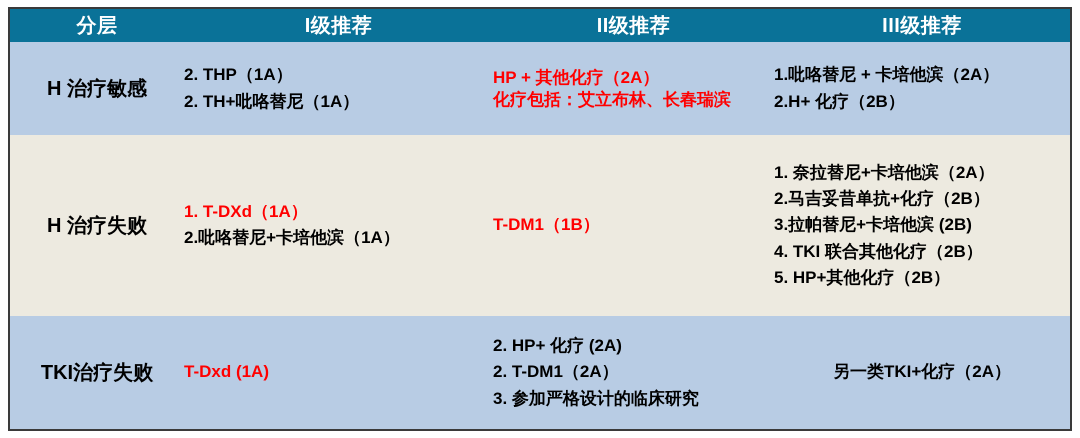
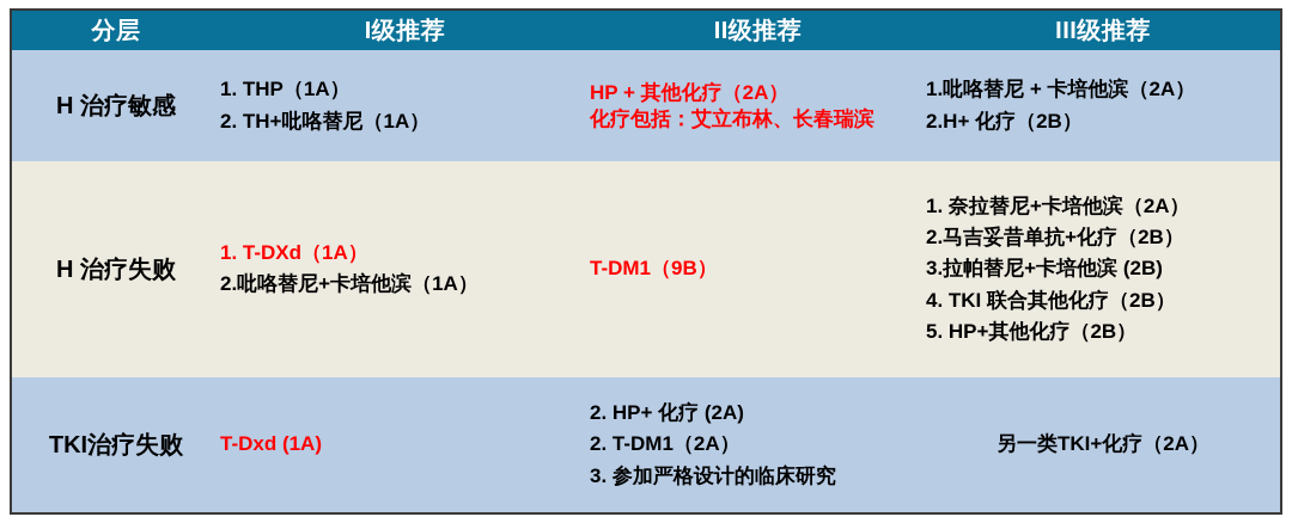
  分层	I级推荐	II级推荐	III级推荐
- H 治疗敏感	2. THP（1A） 2. TH+吡咯替尼（1A）	HP + 其他化疗（2A） 化疗包括：艾立布林、长春瑞滨	1.吡咯替尼 + 卡培他滨（2A） 2.H+ 化疗（2B）
+ H 治疗敏感	1. THP（1A） 2. TH+吡咯替尼（1A）	HP + 其他化疗（2A） 化疗包括：艾立布林、长春瑞滨	1.吡咯替尼 + 卡培他滨（2A） 2.H+ 化疗（2B）
- H 治疗失败	1. T-DXd（1A） 2.吡咯替尼+卡培他滨（1A）	T-DM1（1B）	1. 奈拉替尼+卡培他滨（2A） 2.马吉妥昔单抗+化疗（2B） 3.拉帕替尼+卡培他滨 (2B) 4. TKI 联合其他化疗（2B） 5. HP+其他化疗（2B）
+ H 治疗失败	1. T-DXd（1A） 2.吡咯替尼+卡培他滨（1A）	T-DM1（9B）	1. 奈拉替尼+卡培他滨（2A） 2.马吉妥昔单抗+化疗（2B） 3.拉帕替尼+卡培他滨 (2B) 4. TKI 联合其他化疗（2B） 5. HP+其他化疗（2B）
  TKI治疗失败	T-Dxd (1A)	2. HP+ 化疗 (2A) 2. T-DM1（2A） 3. 参加严格设计的临床研究	另一类TKI+化疗（2A）
